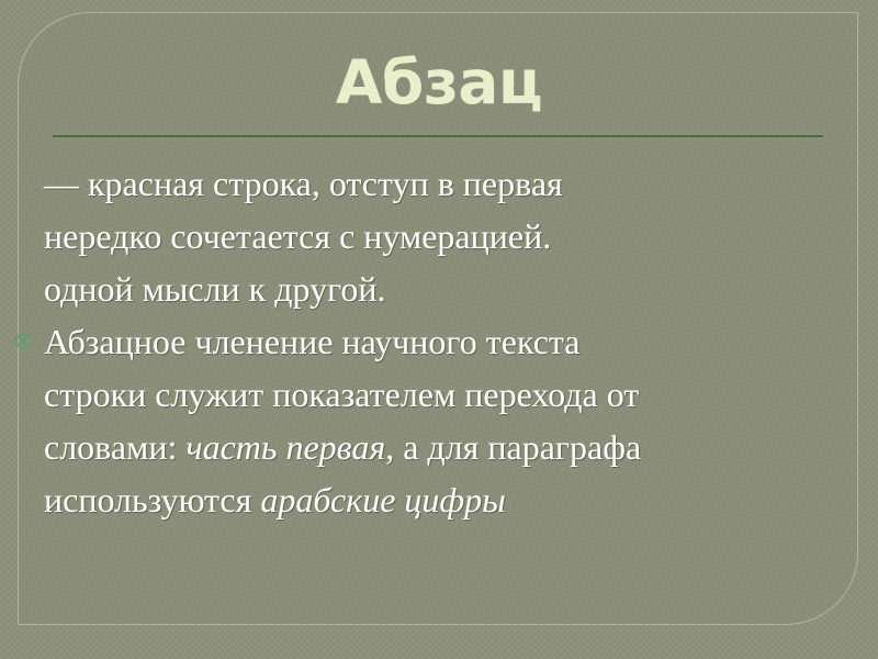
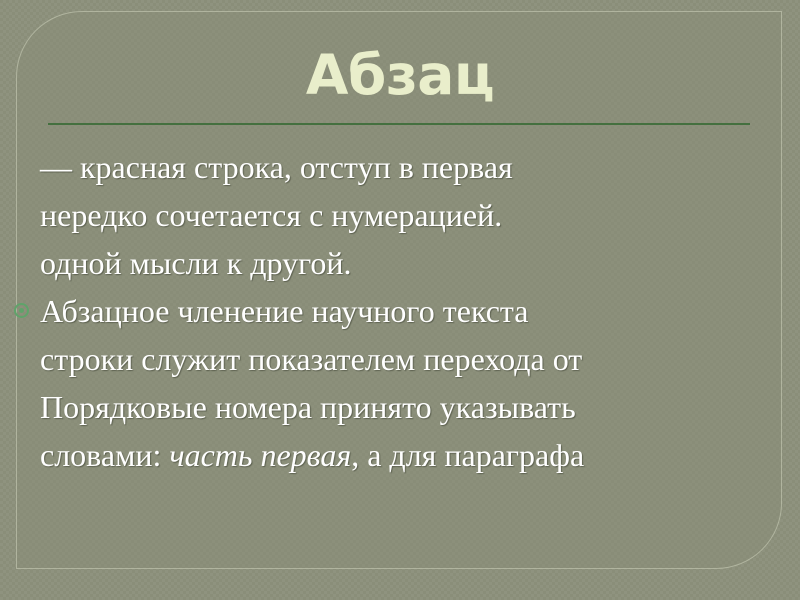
  Абзац
  — красная строка, отступ в первая
  нередко сочетается с нумерацией.
  одной мысли к другой.
  Абзацное членение научного текста
  строки служит показателем перехода от
+ Порядковые номера принято указывать
  словами: часть первая, а для параграфа
- используются арабские цифры
